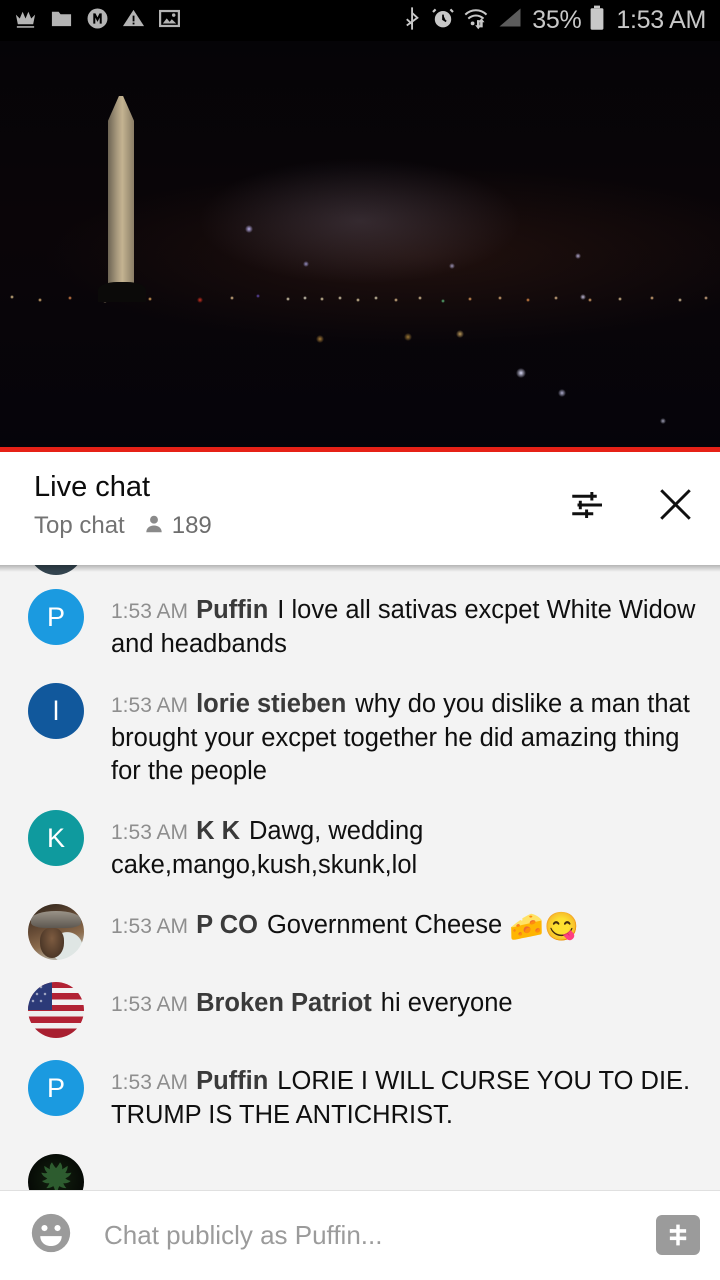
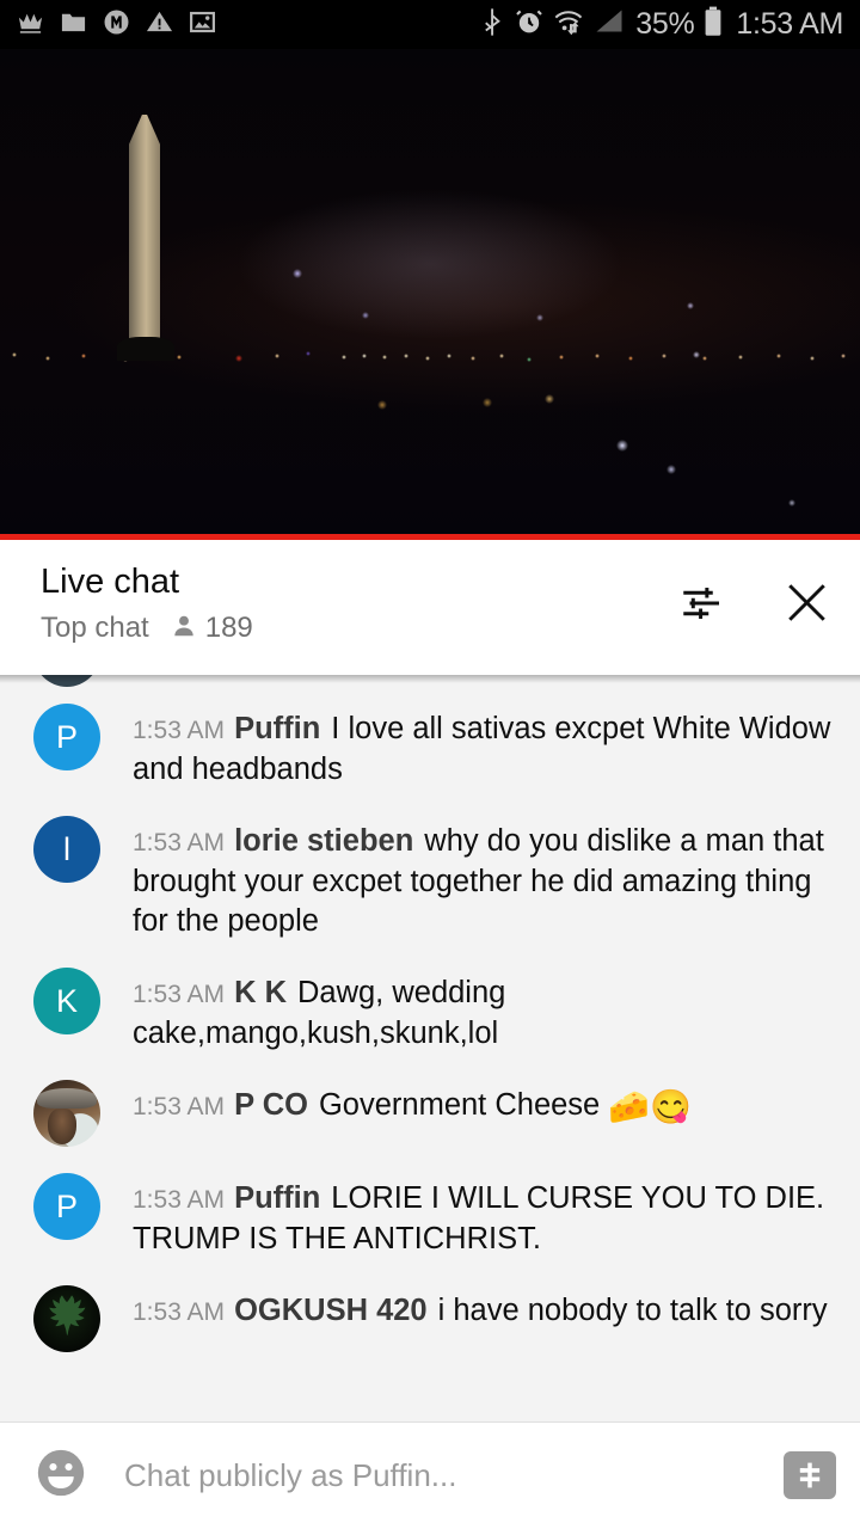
  35%
  1:53 AM
  Live chat
  Top chat
  189
  P
  1:53 AM Puffin I love all sativas excpet White Widow and headbands
  l
  1:53 AM lorie stieben why do you dislike a man that brought your excpet together he did amazing thing for the people
  K
  1:53 AM K K Dawg, wedding cake,mango,kush,skunk,lol
  1:53 AM P CO Government Cheese 🧀😋
- 1:53 AM Broken Patriot hi everyone
  P
  1:53 AM Puffin LORIE I WILL CURSE YOU TO DIE. TRUMP IS THE ANTICHRIST.
+ 1:53 AM OGKUSH 420 i have nobody to talk to sorry
  Chat publicly as Puffin...
